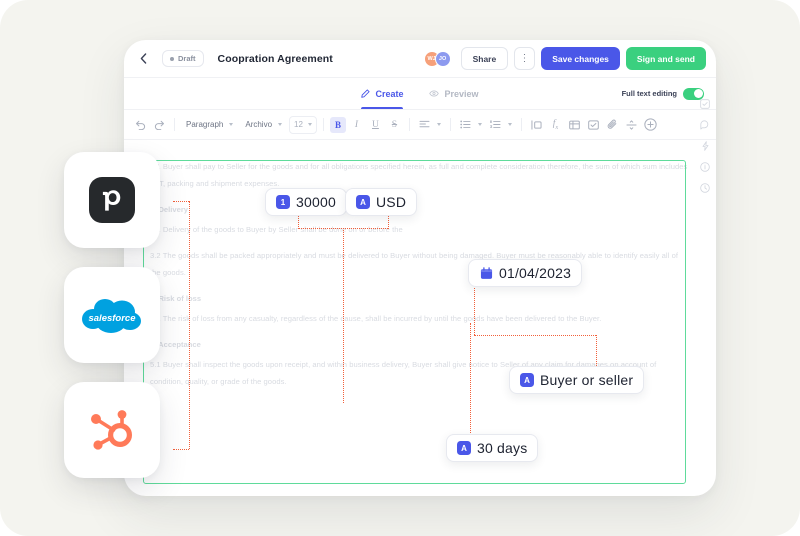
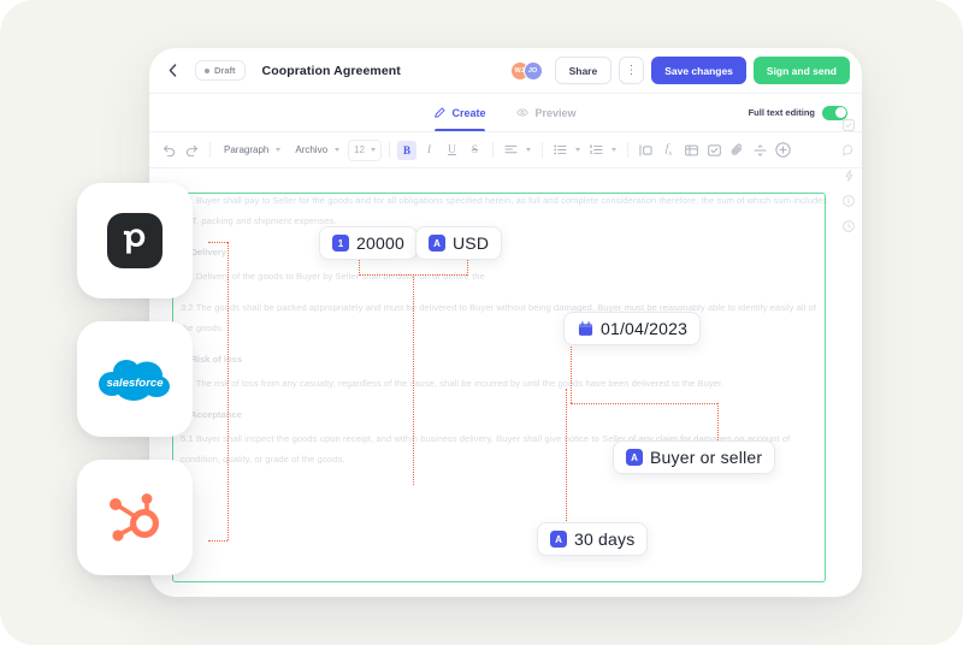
  Draft
  Coopration Agreement
  Share
  ⋮
  Save changes
  Sign and send
  Create
  Preview
  Full text editing
  Paragraph
  Archivo
  12
  B
  I
  U
  S
  Buyer shall pay to Seller for the goods and for all obligations specified herein, as full and complete consideration therefore, the sum of which sum includes T, packing and shipment expenses.
  Delivery
  Delivery of the goods to Buyer by Seller shall be done on or before the
  3.2 The goods shall be packed appropriately and must be delivered to Buyer without being damaged. Buyer must be reasonably able to identify easily all of e goods.
  Risk of loss
  The risk of loss from any casualty, regardless of the cause, shall be incurred by until the goods have been delivered to the Buyer.
  Acceptance
  5.1 Buyer shall inspect the goods upon receipt, and within business delivery, Buyer shall give notice to Seller of any claim for damages on account of condition, quality, or grade of the goods.
  1
- 30000
+ 20000
  A
  USD
  01/04/2023
  A
  Buyer or seller
  A
  30 days
  salesforce
